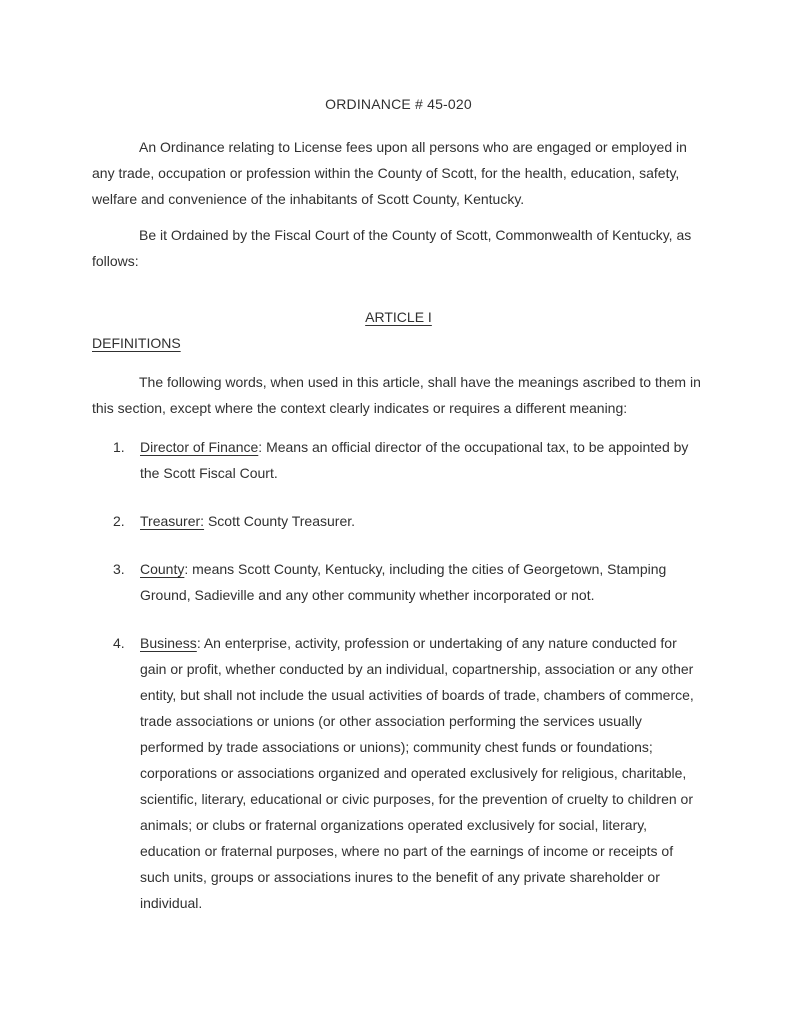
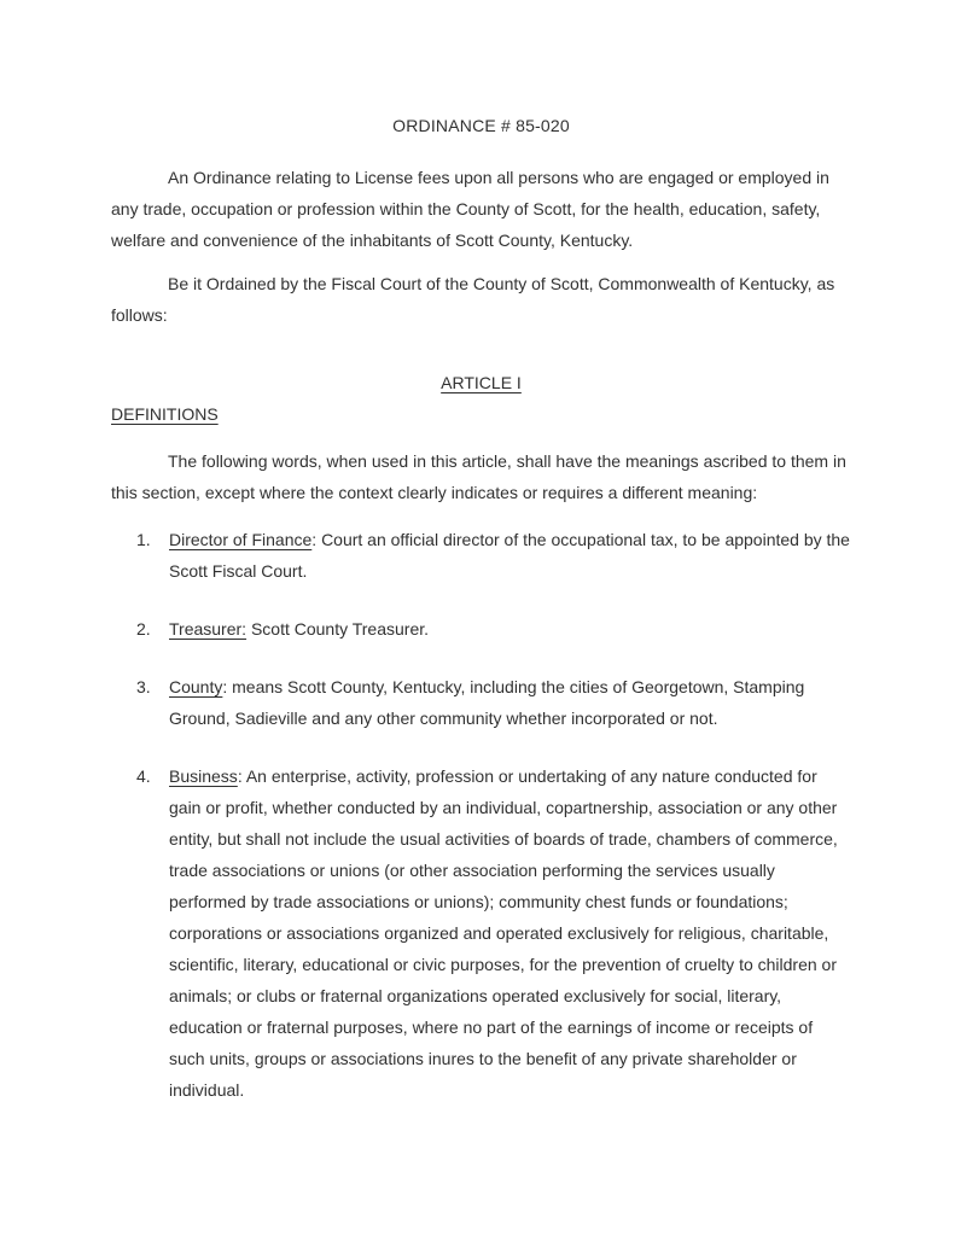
- ORDINANCE # 45-020
+ ORDINANCE # 85-020
  An Ordinance relating to License fees upon all persons who are engaged or employed in any trade, occupation or profession within the County of Scott, for the health, education, safety, welfare and convenience of the inhabitants of Scott County, Kentucky.
  Be it Ordained by the Fiscal Court of the County of Scott, Commonwealth of Kentucky, as follows:
  ARTICLE I
  DEFINITIONS
  The following words, when used in this article, shall have the meanings ascribed to them in this section, except where the context clearly indicates or requires a different meaning:
  1.
- Director of Finance: Means an official director of the occupational tax, to be appointed by the Scott Fiscal Court.
+ Director of Finance: Court an official director of the occupational tax, to be appointed by the Scott Fiscal Court.
  2.
  Treasurer: Scott County Treasurer.
  3.
  County: means Scott County, Kentucky, including the cities of Georgetown, Stamping Ground, Sadieville and any other community whether incorporated or not.
  4.
  Business: An enterprise, activity, profession or undertaking of any nature conducted for gain or profit, whether conducted by an individual, copartnership, association or any other entity, but shall not include the usual activities of boards of trade, chambers of commerce, trade associations or unions (or other association performing the services usually performed by trade associations or unions); community chest funds or foundations; corporations or associations organized and operated exclusively for religious, charitable, scientific, literary, educational or civic purposes, for the prevention of cruelty to children or animals; or clubs or fraternal organizations operated exclusively for social, literary, education or fraternal purposes, where no part of the earnings of income or receipts of such units, groups or associations inures to the benefit of any private shareholder or individual.
